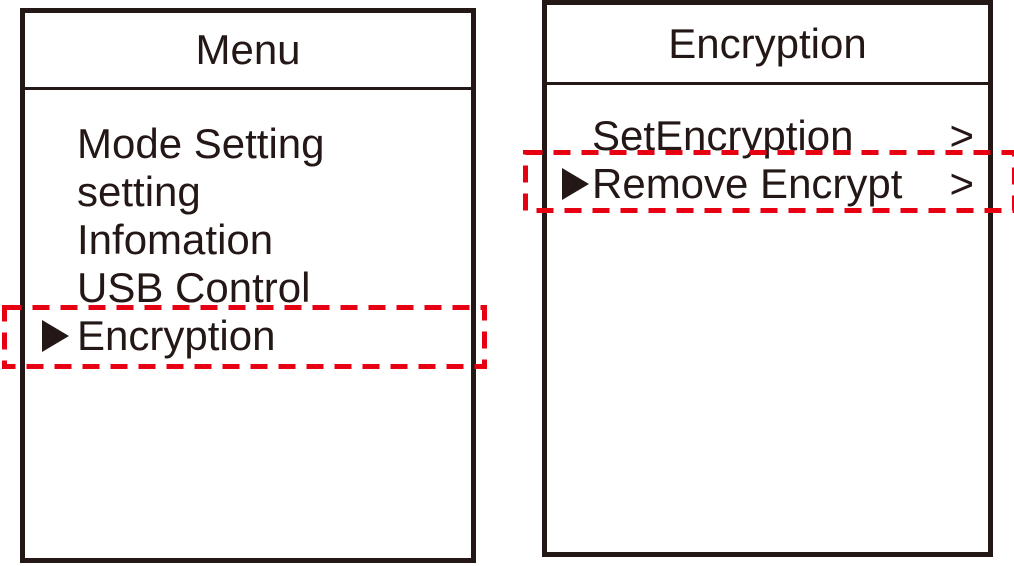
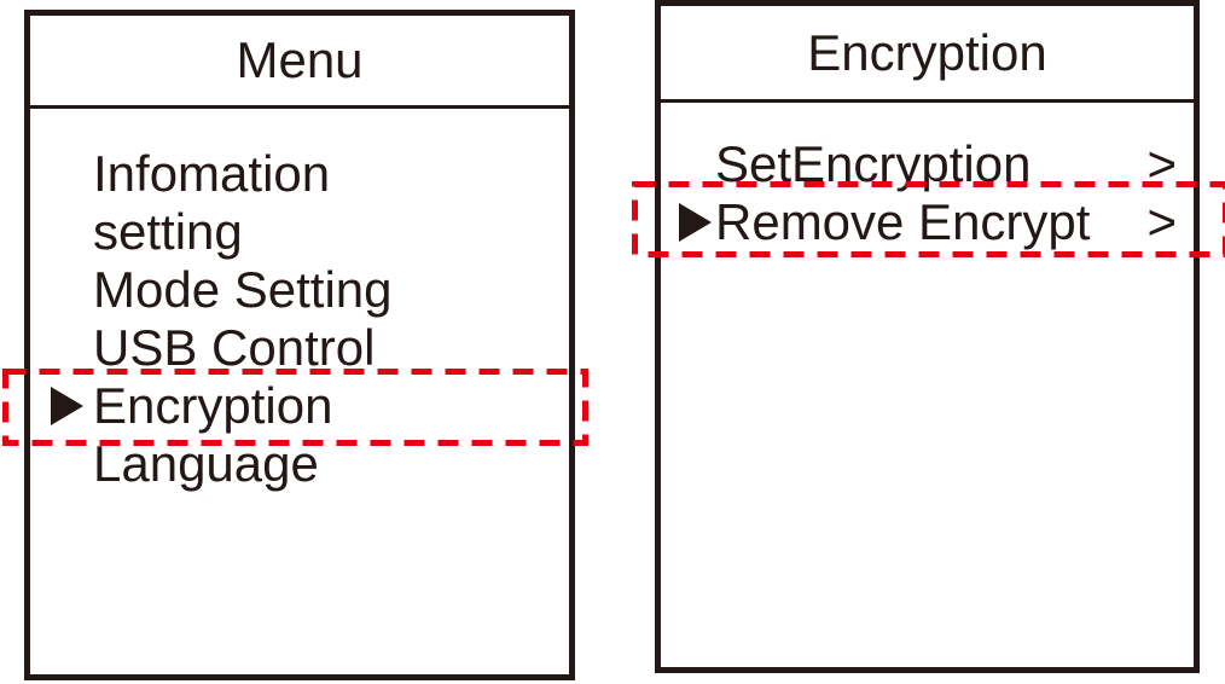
  Menu
- Mode Setting
+ Infomation
  setting
- Infomation
+ Mode Setting
  USB Control
  Encryption
+ Language
  Encryption
  SetEncryption
  >
  Remove Encrypt
  >
